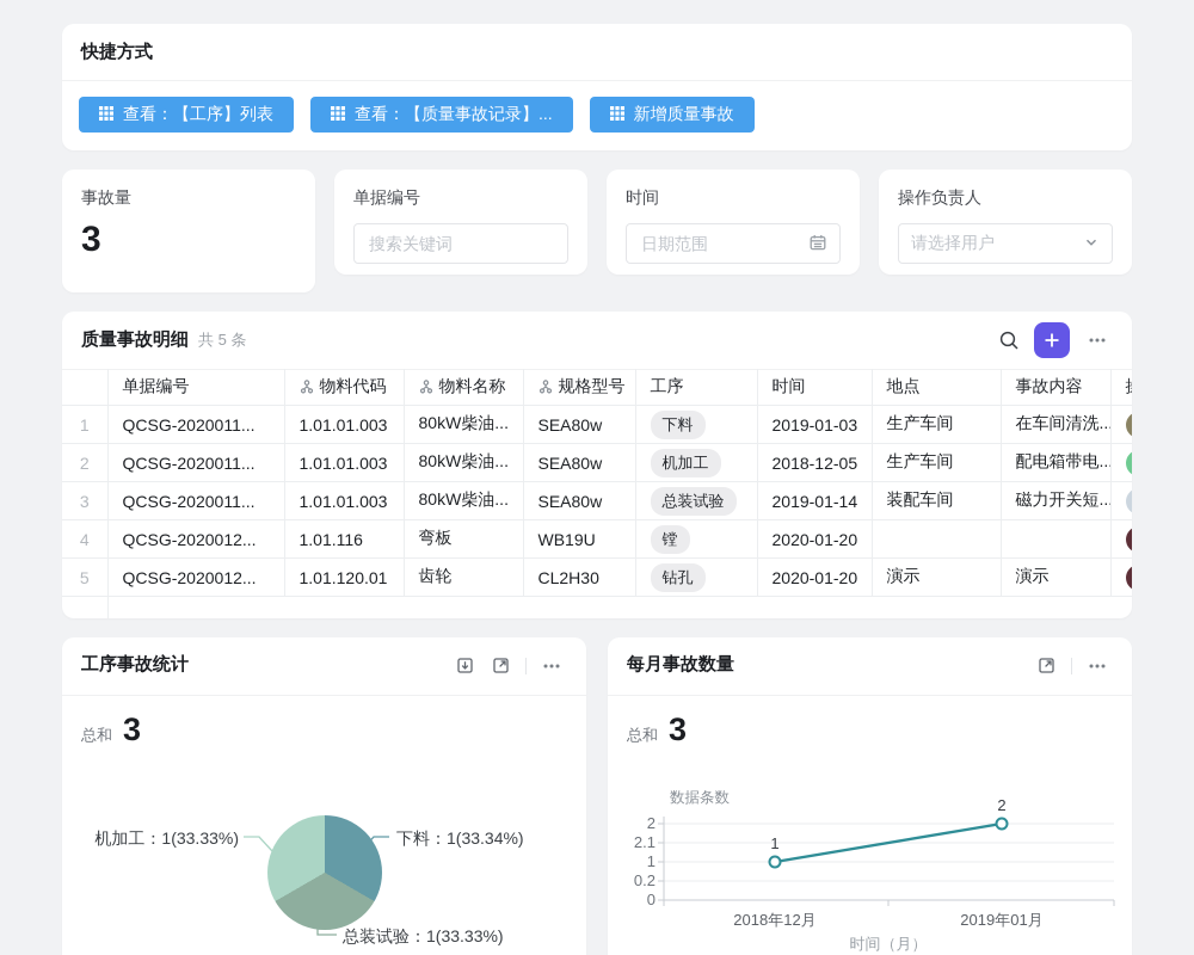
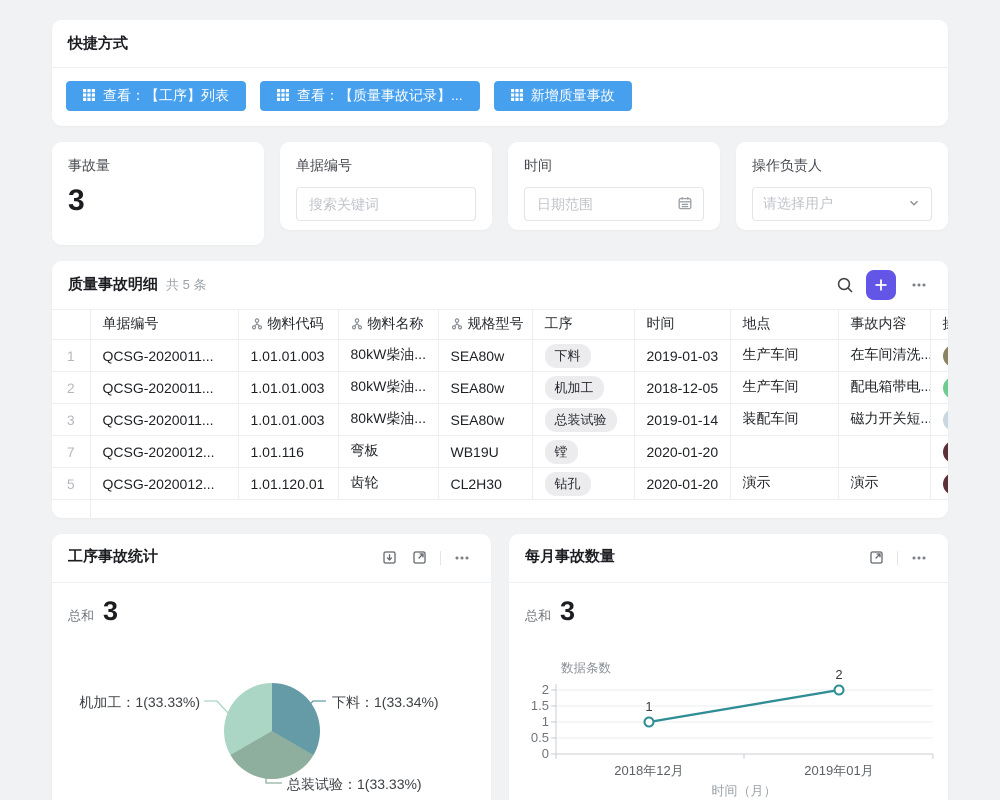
  快捷方式
  查看：【工序】列表
  查看：【质量事故记录】...
  新增质量事故
  事故量
  3
  单据编号
  搜索关键词
  时间
  日期范围
  操作负责人
  请选择用户
  质量事故明细
  共 5 条
  	单据编号	物料代码	物料名称	规格型号	工序	时间	地点	事故内容
  1	QCSG-2020011...	1.01.01.003	80kW柴油...	SEA80w	下料	2019-01-03	生产车间	在车间清洗..
  2	QCSG-2020011...	1.01.01.003	80kW柴油...	SEA80w	机加工	2018-12-05	生产车间	配电箱带电..
  3	QCSG-2020011...	1.01.01.003	80kW柴油...	SEA80w	总装试验	2019-01-14	装配车间	磁力开关短..
- 4	QCSG-2020012...	1.01.116	弯板	WB19U	镗	2020-01-20
+ 7	QCSG-2020012...	1.01.116	弯板	WB19U	镗	2020-01-20
  5	QCSG-2020012...	1.01.120.01	齿轮	CL2H30	钻孔	2020-01-20	演示	演示
  工序事故统计
  总和
  3
  机加工：1(33.33%)
  下料：1(33.34%)
  总装试验：1(33.33%)
  每月事故数量
  总和
  3
  数据条数
  2
- 2.1
+ 1.5
  1
- 0.2
+ 0.5
  0
  1
  2
  2018年12月
  2019年01月
  时间（月）
